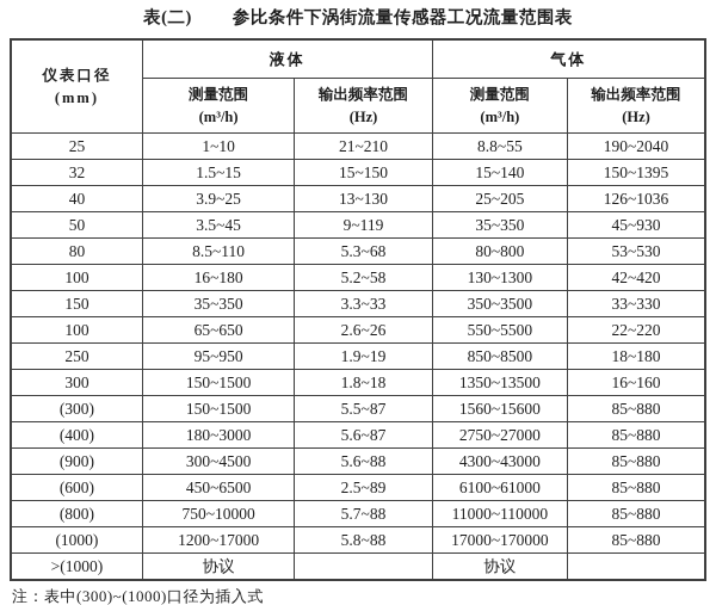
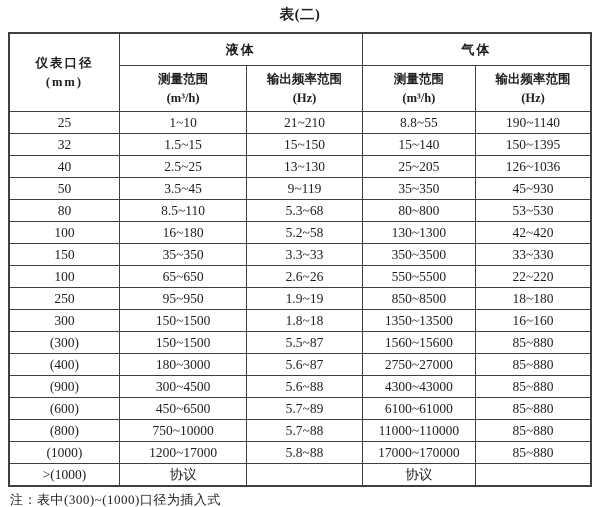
  表(二)
- 参比条件下涡街流量传感器工况流量范围表
  仪表口径 (mm)	液体	气体
  测量范围 (m³/h)	输出频率范围 (Hz)	测量范围 (m³/h)	输出频率范围 (Hz)
- 25	1~10	21~210	8.8~55	190~2040
+ 25	1~10	21~210	8.8~55	190~1140
  32	1.5~15	15~150	15~140	150~1395
- 40	3.9~25	13~130	25~205	126~1036
+ 40	2.5~25	13~130	25~205	126~1036
  50	3.5~45	9~119	35~350	45~930
  80	8.5~110	5.3~68	80~800	53~530
  100	16~180	5.2~58	130~1300	42~420
  150	35~350	3.3~33	350~3500	33~330
  100	65~650	2.6~26	550~5500	22~220
  250	95~950	1.9~19	850~8500	18~180
  300	150~1500	1.8~18	1350~13500	16~160
  (300)	150~1500	5.5~87	1560~15600	85~880
  (400)	180~3000	5.6~87	2750~27000	85~880
  (900)	300~4500	5.6~88	4300~43000	85~880
- (600)	450~6500	2.5~89	6100~61000	85~880
+ (600)	450~6500	5.7~89	6100~61000	85~880
  (800)	750~10000	5.7~88	11000~110000	85~880
  (1000)	1200~17000	5.8~88	17000~170000	85~880
  >(1000)	协议		协议
  注：表中(300)~(1000)口径为插入式
